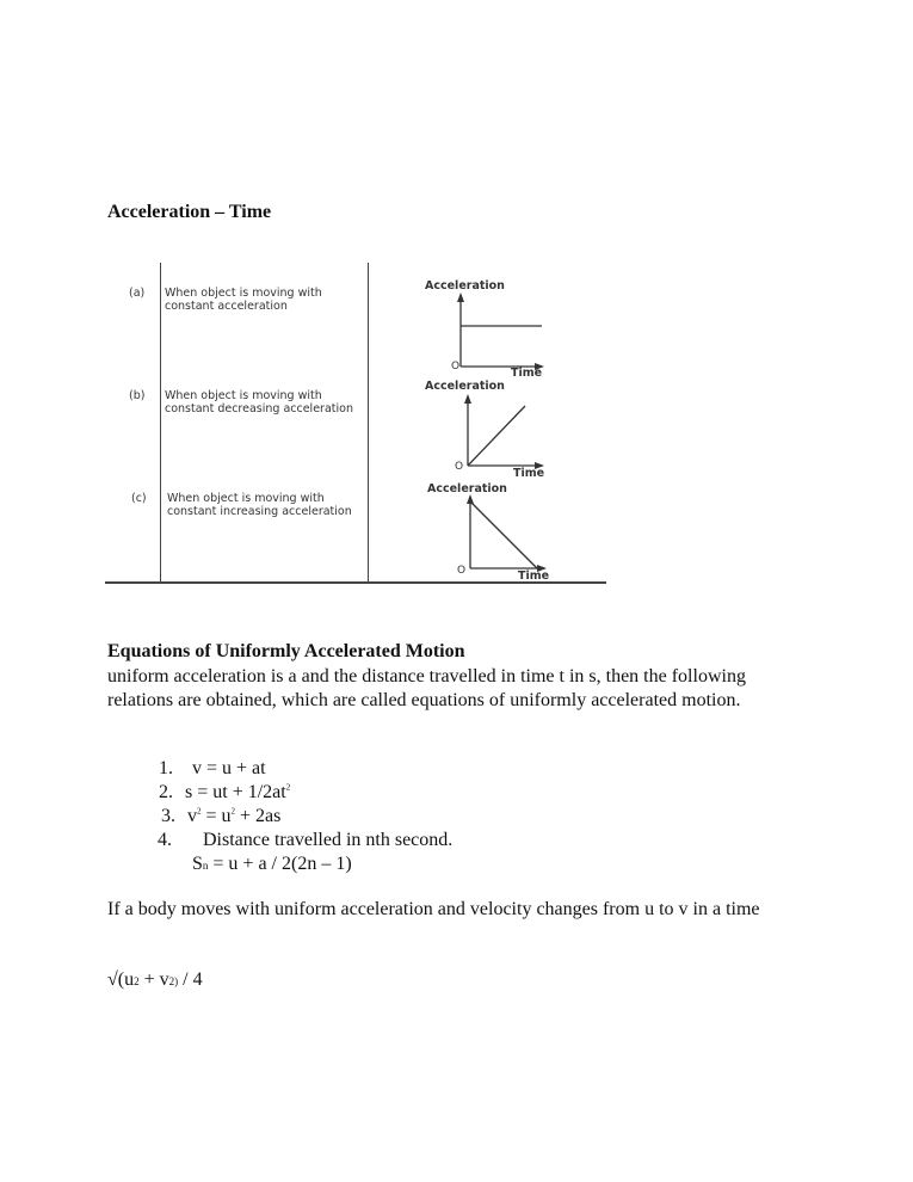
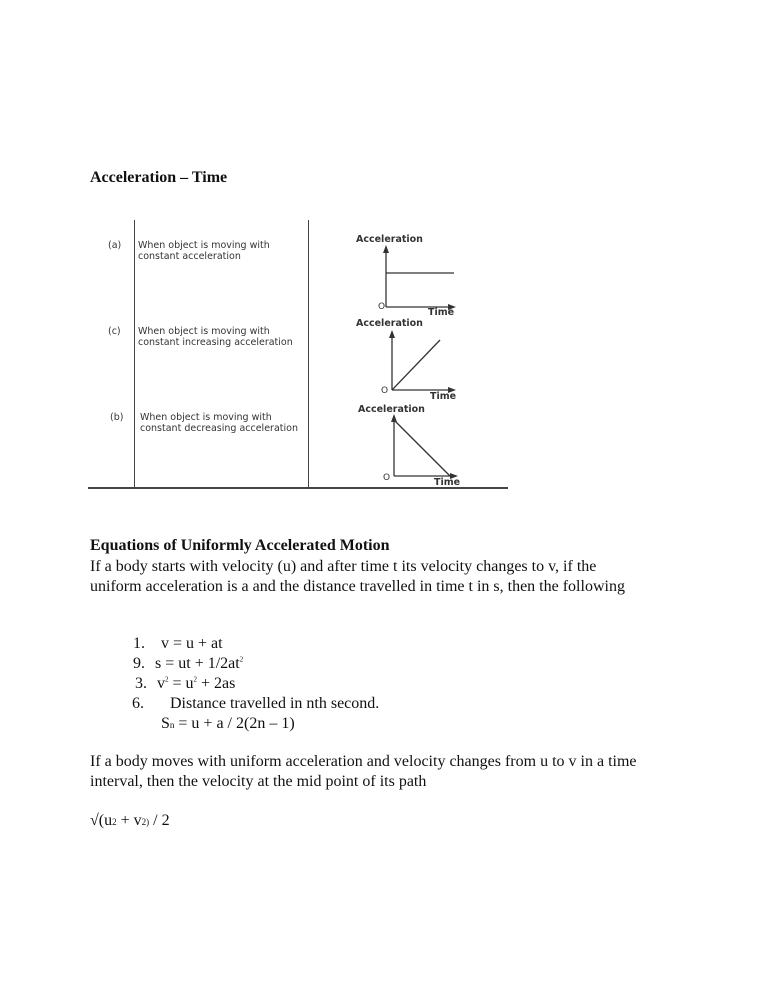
  Acceleration – Time
  (a)
  When object is moving with
  constant acceleration
  Acceleration
  O
  Time
- (b)
+ (c)
  When object is moving with
- constant decreasing acceleration
+ constant increasing acceleration
  Acceleration
  O
  Time
- (c)
+ (b)
  When object is moving with
- constant increasing acceleration
+ constant decreasing acceleration
  Acceleration
  O
  Time
  Equations of Uniformly Accelerated Motion
+ If a body starts with velocity (u) and after time t its velocity changes to v, if the
  uniform acceleration is a and the distance travelled in time t in s, then the following
- relations are obtained, which are called equations of uniformly accelerated motion.
  1. v = u + at
- 2. s = ut + 1/2at2
+ 9. s = ut + 1/2at2
  3. v2 = u2 + 2as
- 4. Distance travelled in nth second.
+ 6. Distance travelled in nth second.
  Sn = u + a / 2(2n – 1)
  If a body moves with uniform acceleration and velocity changes from u to v in a time
+ interval, then the velocity at the mid point of its path
- √(u2 + v2) / 4
+ √(u2 + v2) / 2
